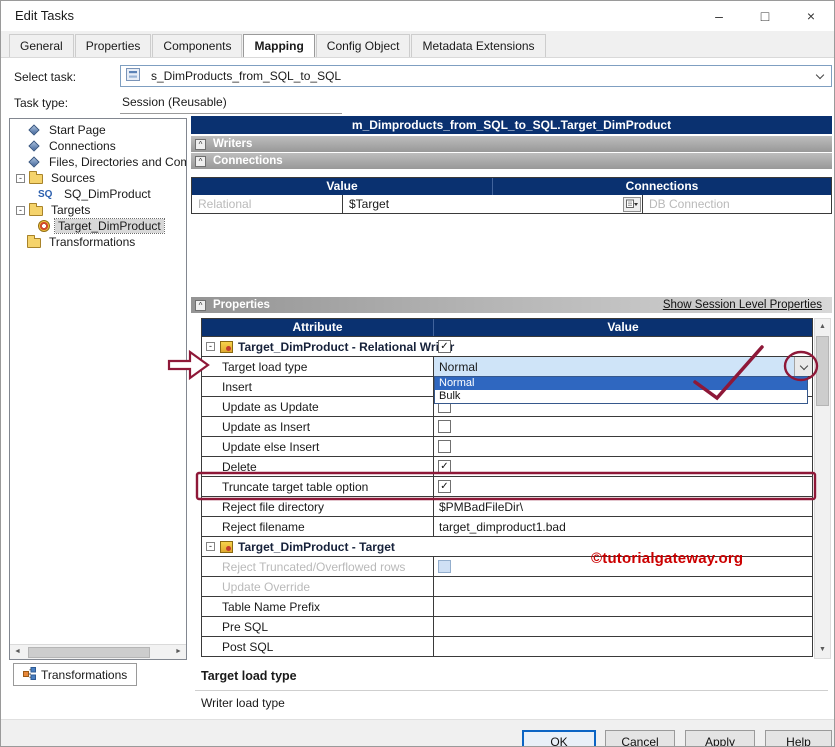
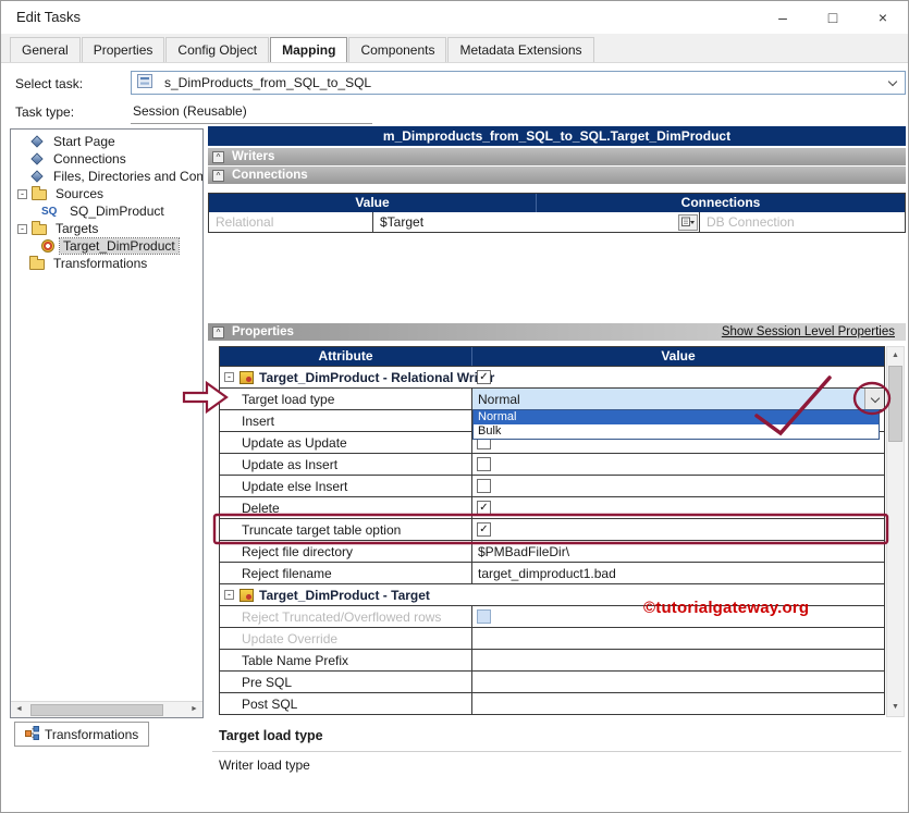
  Edit Tasks
  –
  □
  ×
  General
  Properties
- Components
+ Config Object
  Mapping
- Config Object
+ Components
  Metadata Extensions
  Select task:
  s_DimProducts_from_SQL_to_SQL
  Task type:
  Session (Reusable)
  Start Page
  Connections
  Files, Directories and Com
  -
  Sources
  SQ
  SQ_DimProduct
  -
  Targets
  Target_DimProduct
  Transformations
  Transformations
  m_Dimproducts_from_SQL_to_SQL.Target_DimProduct
  ^
  Writers
  ^
  Connections
  Value
  Connections
  Relational
  $Target
  DB Connection
  ^
  Properties
  Show Session Level Properties
  Attribute
  Value
  -
  Target_DimProduct - Relational Wrr
  ✓
  Target load type
  Normal
  Insert
  Update as Update
  Update as Insert
  Update else Insert
  Delete
  ✓
  Truncate target table option
  ✓
  Reject file directory
  $PMBadFileDir\
  Reject filename
  target_dimproduct1.bad
  -
  Target_DimProduct - Target
  Reject Truncated/Overflowed rows
  Update Override
  Table Name Prefix
  Pre SQL
  Post SQL
  Normal
  Bulk
  Target load type
  Writer load type
- OK
- Cancel
- Apply
- Help
  ©tutorialgateway.org
